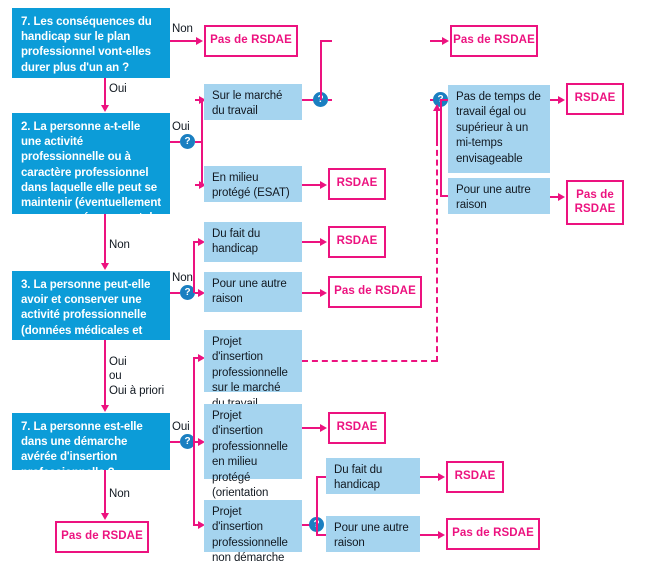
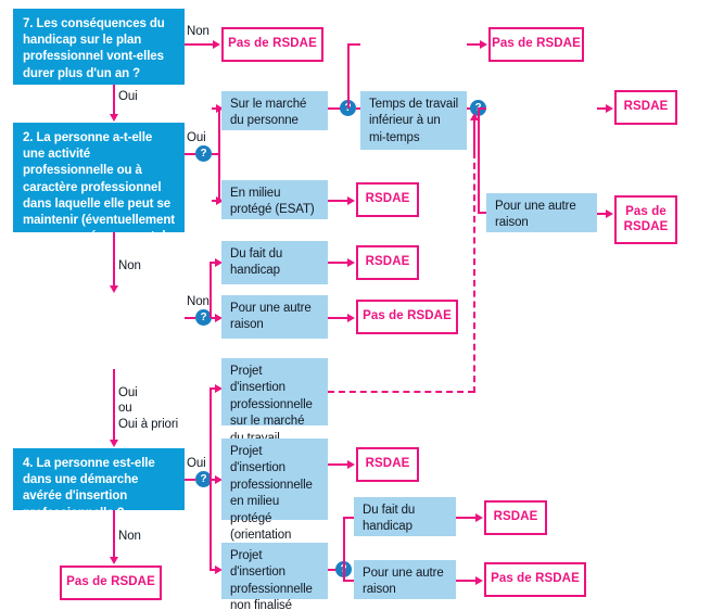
  7. Les conséquences du handicap sur le plan professionnel vont-elles durer plus d'un an ?
  2. La personne a-t-elle une activité professionnelle ou à caractère professionnel dans laquelle elle peut se maintenir (éventuellement avec un aménaement de
- 3. La personne peut-elle avoir et conserver une activité professionnelle (données médicales et emploi) ?
- 7. La personne est-elle dans une démarche avérée d'insertion professionnelle ?
+ 4. La personne est-elle dans une démarche avérée d'insertion professionnelle ?
  Non
  Pas de RSDAE
  Oui
  ?
  Oui
- Sur le marché du travail
+ Sur le marché du personne
  En milieu protégé (ESAT)
+ Temps de travail inférieur à un mi-temps
  Pas de RSDAE
- Pas de temps de travail égal ou supérieur à un mi-temps envisageable
  Pour une autre raison
  RSDAE
  Pas de RSDAE
  RSDAE
  Non
  ?
  Non
  Du fait du handicap
  Pour une autre raison
  RSDAE
  Pas de RSDAE
  Oui
  ou
  Oui à priori
  ?
  Oui
  Projet d'insertion professionnelle sur le marché
  Projet d'insertion professionnelle en milieu protégé (orientation
- Projet d'insertion professionnelle non démarche
+ Projet d'insertion professionnelle non finalisé
  RSDAE
  Du fait du handicap
  Pour une autre raison
  RSDAE
  Pas de RSDAE
  Non
  Pas de RSDAE
